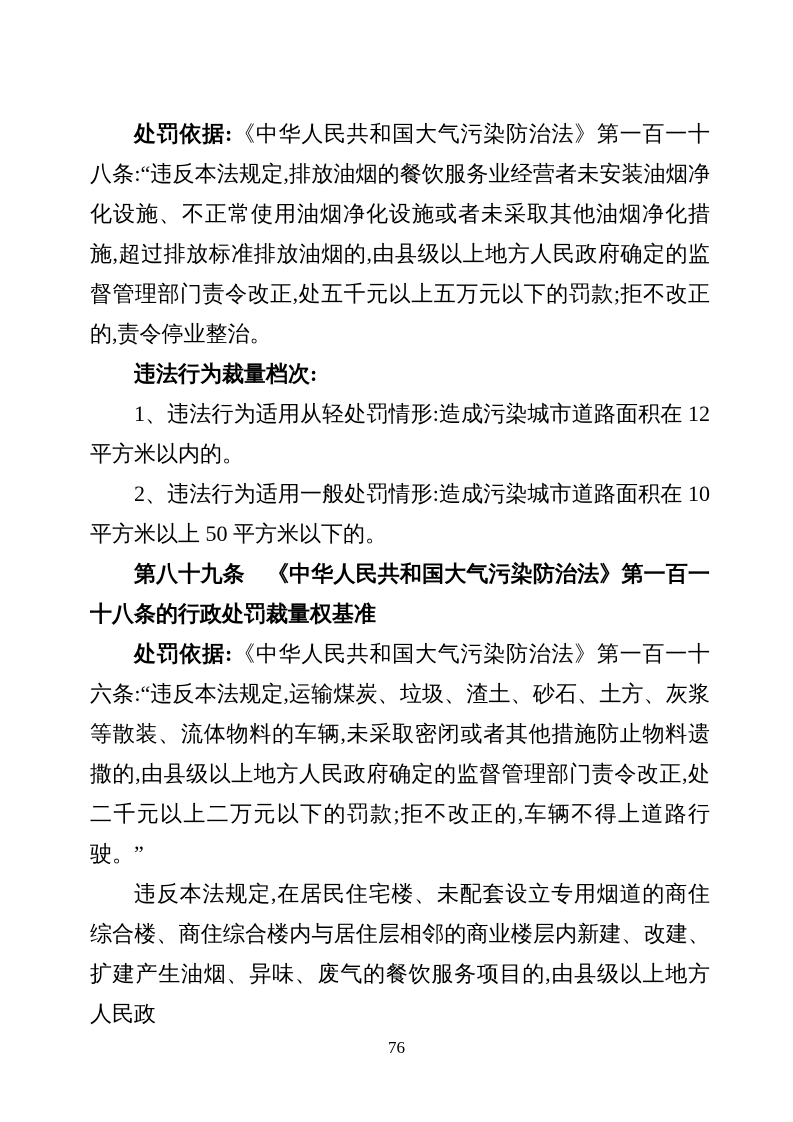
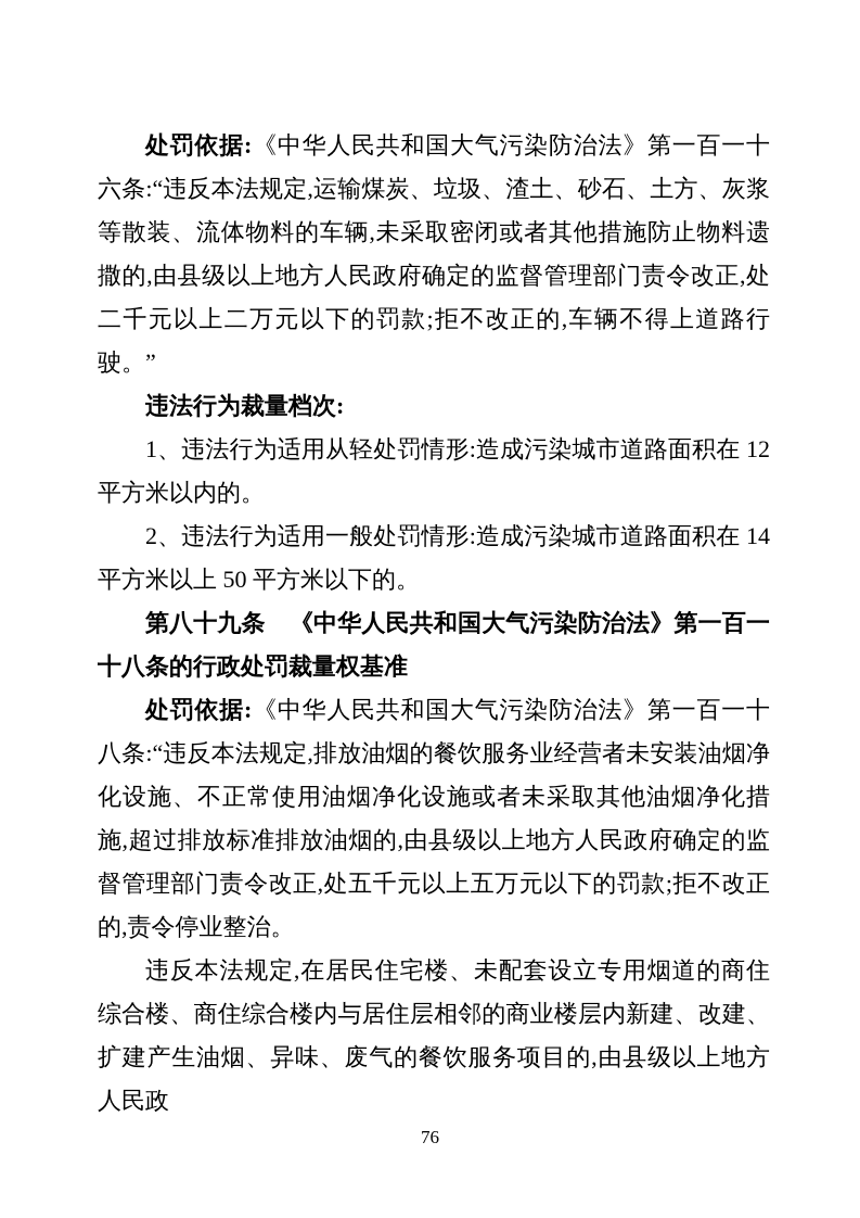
- 处罚依据:《中华人民共和国大气污染防治法》第一百一十八条:“违反本法规定,排放油烟的餐饮服务业经营者未安装油烟净化设施、不正常使用油烟净化设施或者未采取其他油烟净化措施,超过排放标准排放油烟的,由县级以上地方人民政府确定的监督管理部门责令改正,处五千元以上五万元以下的罚款;拒不改正的,责令停业整治。
+ 处罚依据:《中华人民共和国大气污染防治法》第一百一十六条:“违反本法规定,运输煤炭、垃圾、渣土、砂石、土方、灰浆等散装、流体物料的车辆,未采取密闭或者其他措施防止物料遗撒的,由县级以上地方人民政府确定的监督管理部门责令改正,处二千元以上二万元以下的罚款;拒不改正的,车辆不得上道路行驶。”
  违法行为裁量档次:
  1、违法行为适用从轻处罚情形:造成污染城市道路面积在 12 平方米以内的。
- 2、违法行为适用一般处罚情形:造成污染城市道路面积在 10 平方米以上 50 平方米以下的。
+ 2、违法行为适用一般处罚情形:造成污染城市道路面积在 14 平方米以上 50 平方米以下的。
  第八十九条 《中华人民共和国大气污染防治法》第一百一十八条的行政处罚裁量权基准
- 处罚依据:《中华人民共和国大气污染防治法》第一百一十六条:“违反本法规定,运输煤炭、垃圾、渣土、砂石、土方、灰浆等散装、流体物料的车辆,未采取密闭或者其他措施防止物料遗撒的,由县级以上地方人民政府确定的监督管理部门责令改正,处二千元以上二万元以下的罚款;拒不改正的,车辆不得上道路行驶。”
+ 处罚依据:《中华人民共和国大气污染防治法》第一百一十八条:“违反本法规定,排放油烟的餐饮服务业经营者未安装油烟净化设施、不正常使用油烟净化设施或者未采取其他油烟净化措施,超过排放标准排放油烟的,由县级以上地方人民政府确定的监督管理部门责令改正,处五千元以上五万元以下的罚款;拒不改正的,责令停业整治。
  违反本法规定,在居民住宅楼、未配套设立专用烟道的商住综合楼、商住综合楼内与居住层相邻的商业楼层内新建、改建、扩建产生油烟、异味、废气的餐饮服务项目的,由县级以上地方人民政
  76
